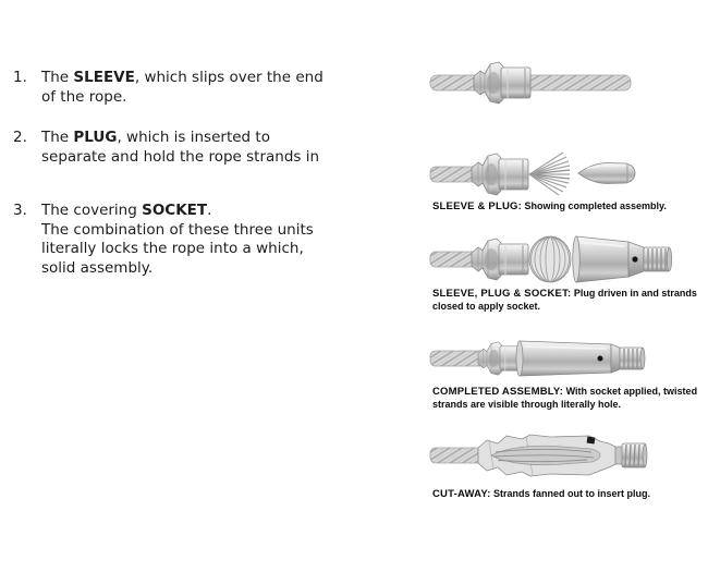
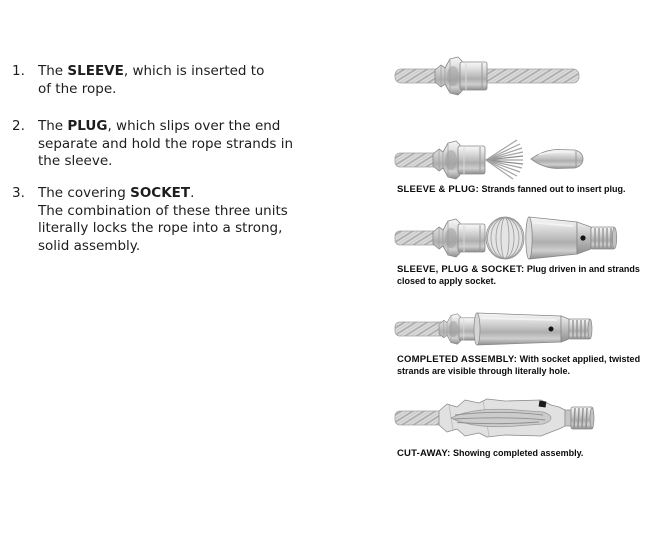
- 1. The SLEEVE, which slips over the end
+ 1. The SLEEVE, which is inserted to
  of the rope.
- 2. The PLUG, which is inserted to
+ 2. The PLUG, which slips over the end
  separate and hold the rope strands in
+ the sleeve.
  3. The covering SOCKET.
  The combination of these three units
- literally locks the rope into a which,
+ literally locks the rope into a strong,
  solid assembly.
- SLEEVE & PLUG: Showing completed assembly.
+ SLEEVE & PLUG: Strands fanned out to insert plug.
  SLEEVE, PLUG & SOCKET: Plug driven in and strands closed to apply socket.
  COMPLETED ASSEMBLY: With socket applied, twisted strands are visible through literally hole.
- CUT-AWAY: Strands fanned out to insert plug.
+ CUT-AWAY: Showing completed assembly.
